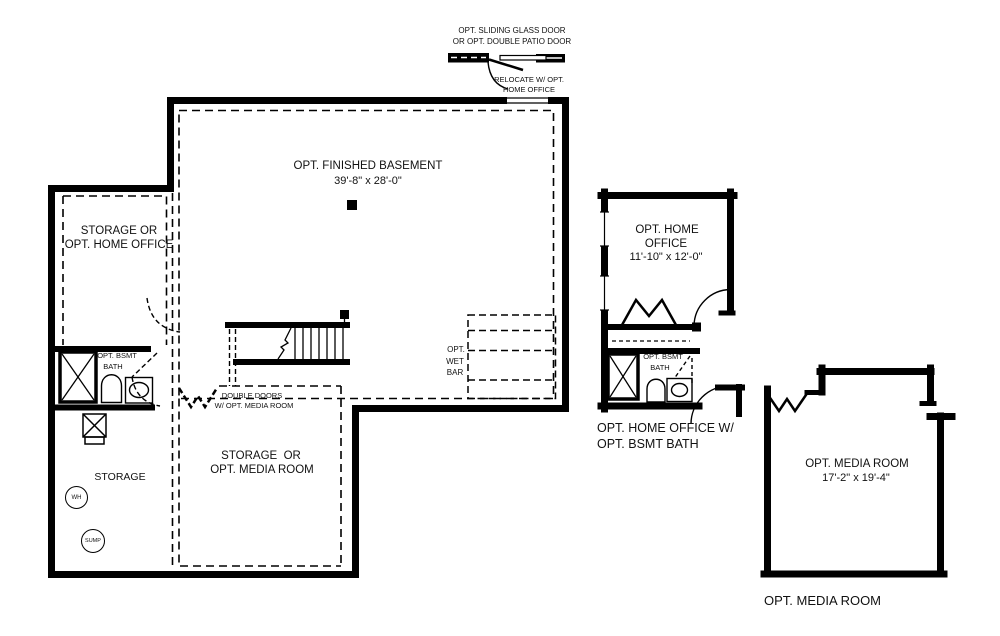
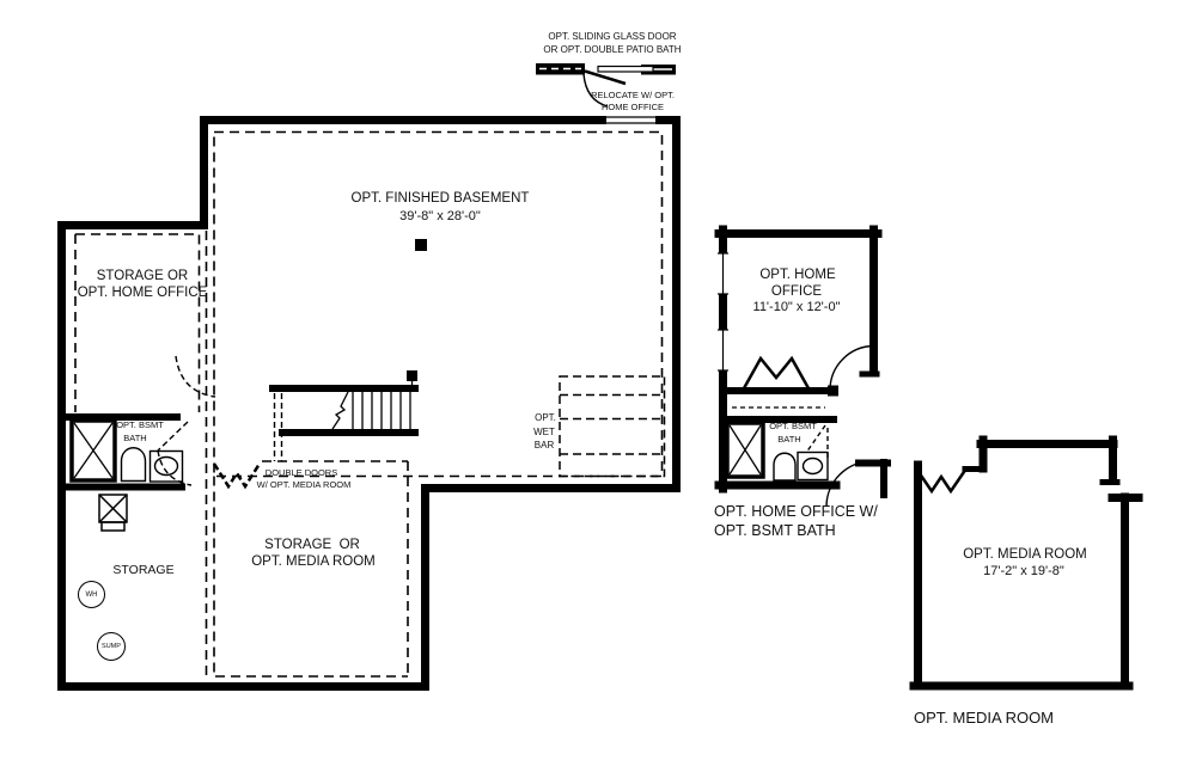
  OPT. SLIDING GLASS DOOR
- OR OPT. DOUBLE PATIO DOOR
+ OR OPT. DOUBLE PATIO BATH
  RELOCATE W/ OPT.
  HOME OFFICE
  OPT. FINISHED BASEMENT
  39'-8" x 28'-0"
  STORAGE OR
  OPT. HOME OFFICE
  OPT. BSMT
  BATH
  STORAGE
  DOUBLE DOORS
  W/ OPT. MEDIA ROOM
  STORAGE OR
  OPT. MEDIA ROOM
  OPT.
  WET
  BAR
  OPT. HOME
  OFFICE
  11'-10" x 12'-0"
  OPT. BSMT
  BATH
  OPT. HOME OFFICE W/
  OPT. BSMT BATH
  OPT. MEDIA ROOM
- 17'-2" x 19'-4"
+ 17'-2" x 19'-8"
  OPT. MEDIA ROOM
